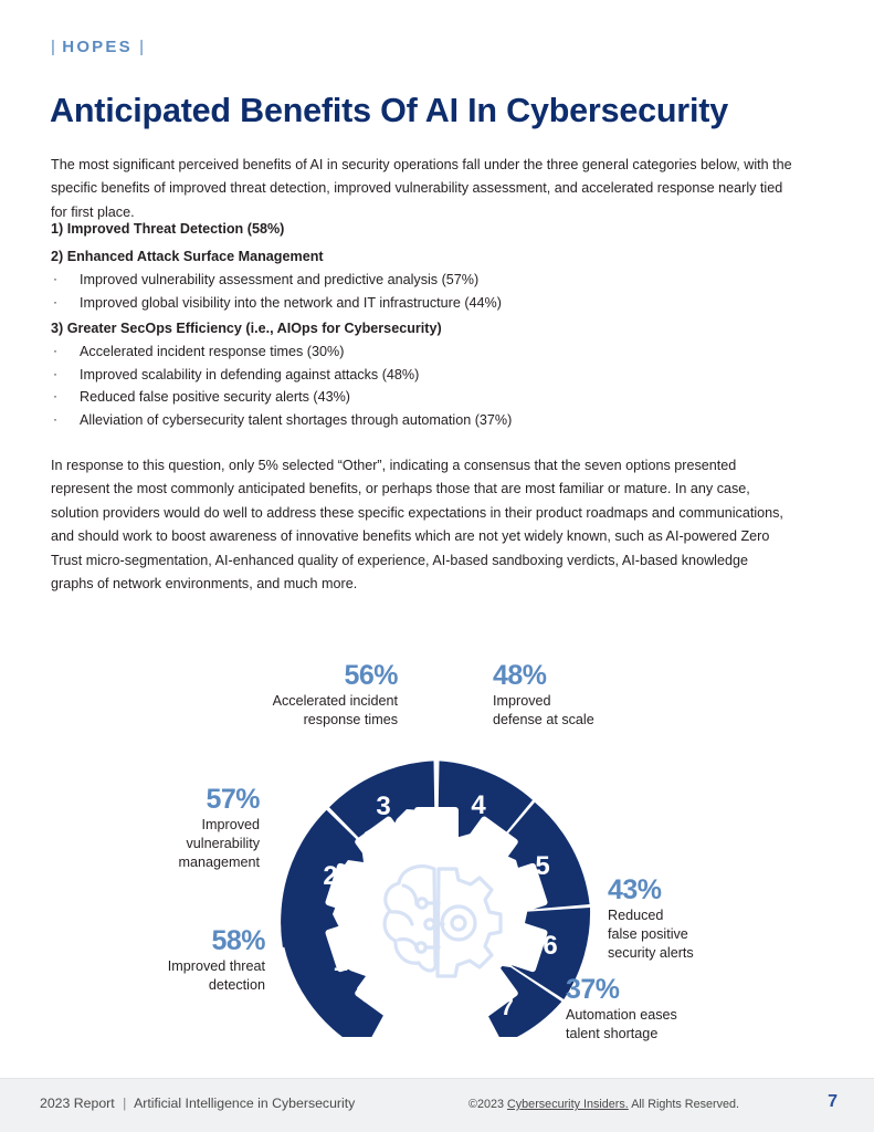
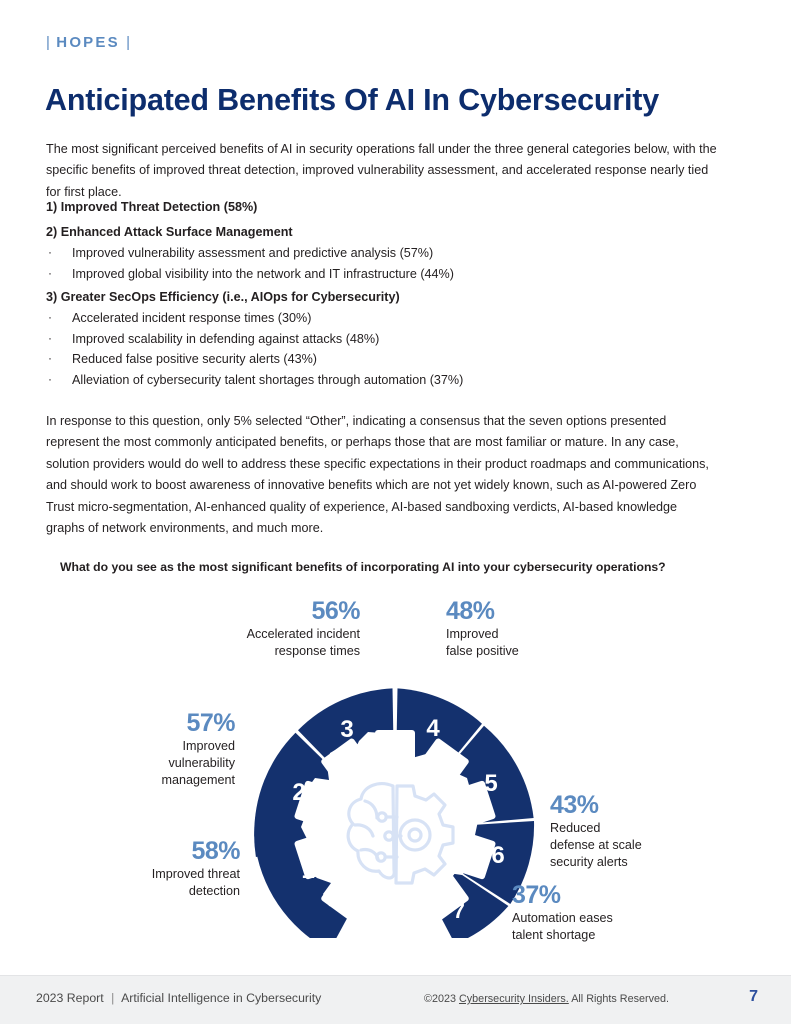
  | HOPES |
  Anticipated Benefits Of AI In Cybersecurity
  The most significant perceived benefits of AI in security operations fall under the three general categories below, with the specific benefits of improved threat detection, improved vulnerability assessment, and accelerated response nearly tied for first place.
  1) Improved Threat Detection (58%)
  2) Enhanced Attack Surface Management
  ·
  Improved vulnerability assessment and predictive analysis (57%)
  ·
  Improved global visibility into the network and IT infrastructure (44%)
  3) Greater SecOps Efficiency (i.e., AIOps for Cybersecurity)
  ·
  Accelerated incident response times (30%)
  ·
  Improved scalability in defending against attacks (48%)
  ·
  Reduced false positive security alerts (43%)
  ·
  Alleviation of cybersecurity talent shortages through automation (37%)
  In response to this question, only 5% selected “Other”, indicating a consensus that the seven options presented represent the most commonly anticipated benefits, or perhaps those that are most familiar or mature. In any case, solution providers would do well to address these specific expectations in their product roadmaps and communications, and should work to boost awareness of innovative benefits which are not yet widely known, such as AI-powered Zero Trust micro-segmentation, AI-enhanced quality of experience, AI-based sandboxing verdicts, AI-based knowledge graphs of network environments, and much more.
+ What do you see as the most significant benefits of incorporating AI into your cybersecurity operations?
  1
  2
  3
  4
  5
  6
  7
  56%
  Accelerated incident
  response times
  48%
  Improved
- defense at scale
+ false positive
  57%
  Improved
  vulnerability
  management
  43%
  Reduced
- false positive
+ defense at scale
  security alerts
  58%
  Improved threat
  detection
  37%
  Automation eases
  talent shortage
  2023 Report | Artificial Intelligence in Cybersecurity
  ©2023 Cybersecurity Insiders. All Rights Reserved.
  7
